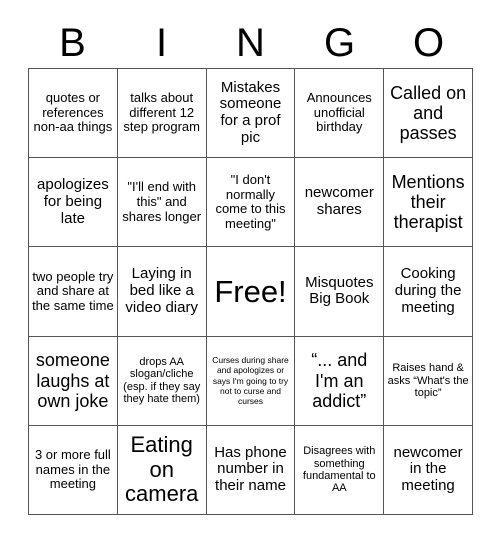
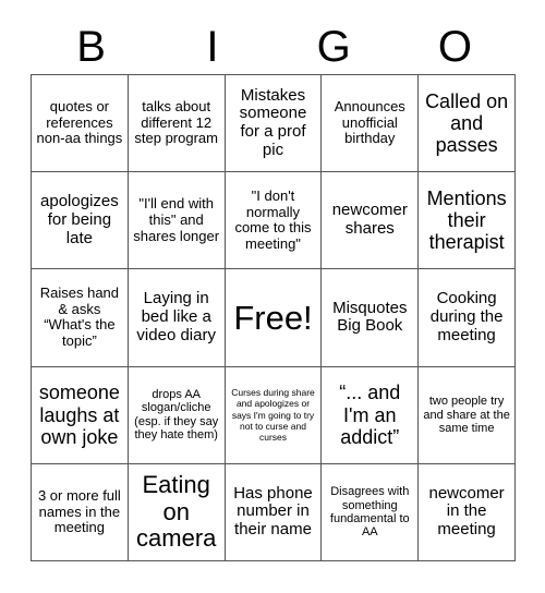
  B
  I
- N
  G
  O
  quotes or references non-aa things
  talks about different 12 step program
  Mistakes someone for a prof pic
  Announces unofficial birthday
  Called on and passes
  apologizes for being late
  "I'll end with this" and shares longer
  "I don't normally come to this meeting"
  newcomer shares
  Mentions their therapist
- two people try and share at the same time
+ Raises hand & asks “What's the topic”
  Laying in bed like a video diary
  Free!
  Misquotes Big Book
  Cooking during the meeting
  someone laughs at own joke
  drops AA slogan/cliche (esp. if they say they hate them)
  Curses during share and apologizes or says I'm going to try not to curse and curses
  “... and I'm an addict”
- Raises hand & asks “What's the topic”
+ two people try and share at the same time
  3 or more full names in the meeting
  Eating on camera
  Has phone number in their name
  Disagrees with something fundamental to AA
  newcomer in the meeting
